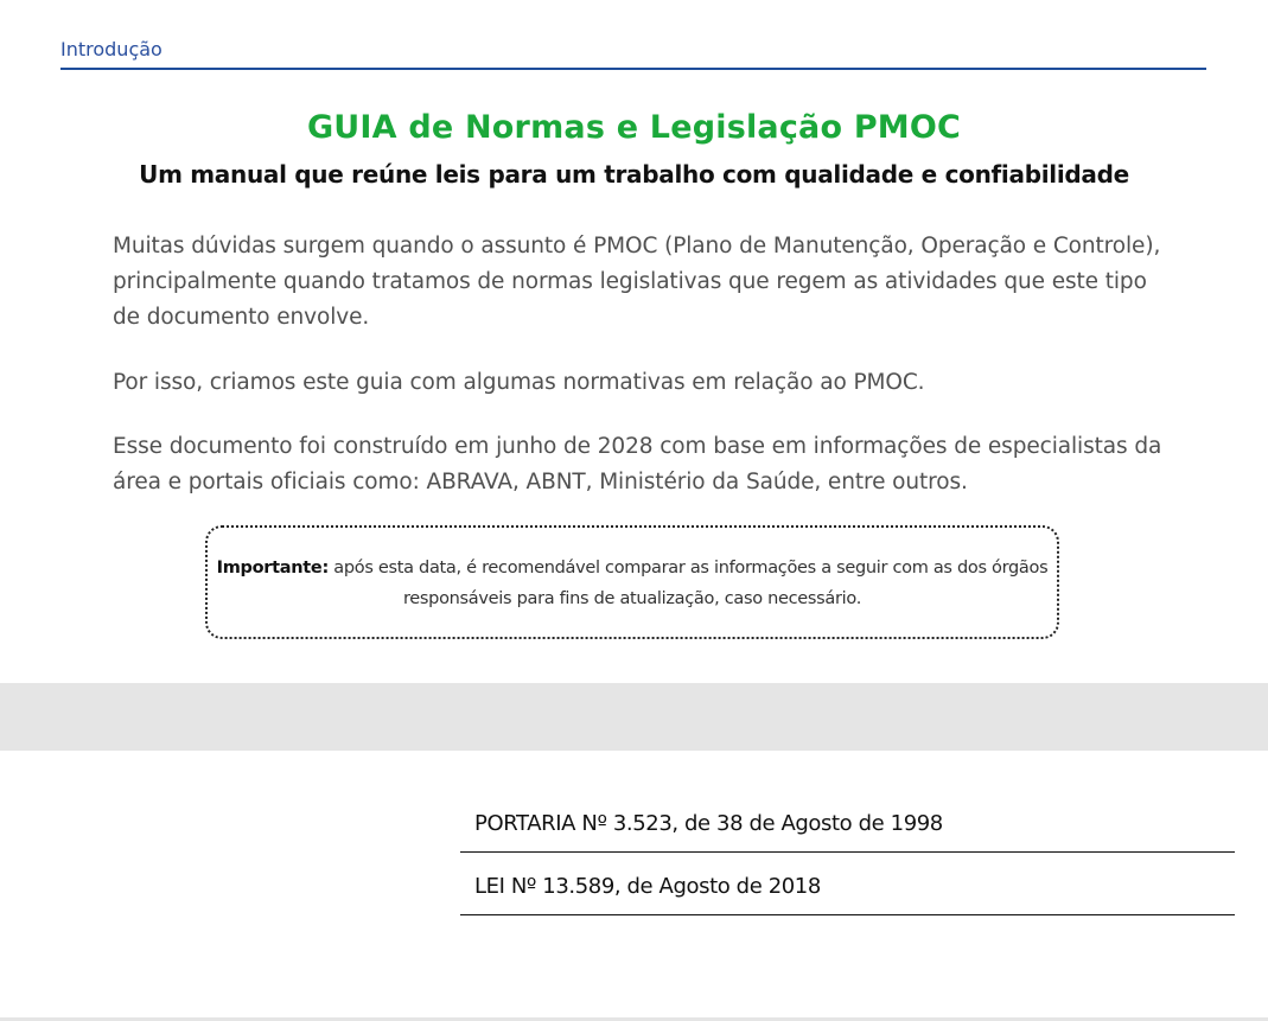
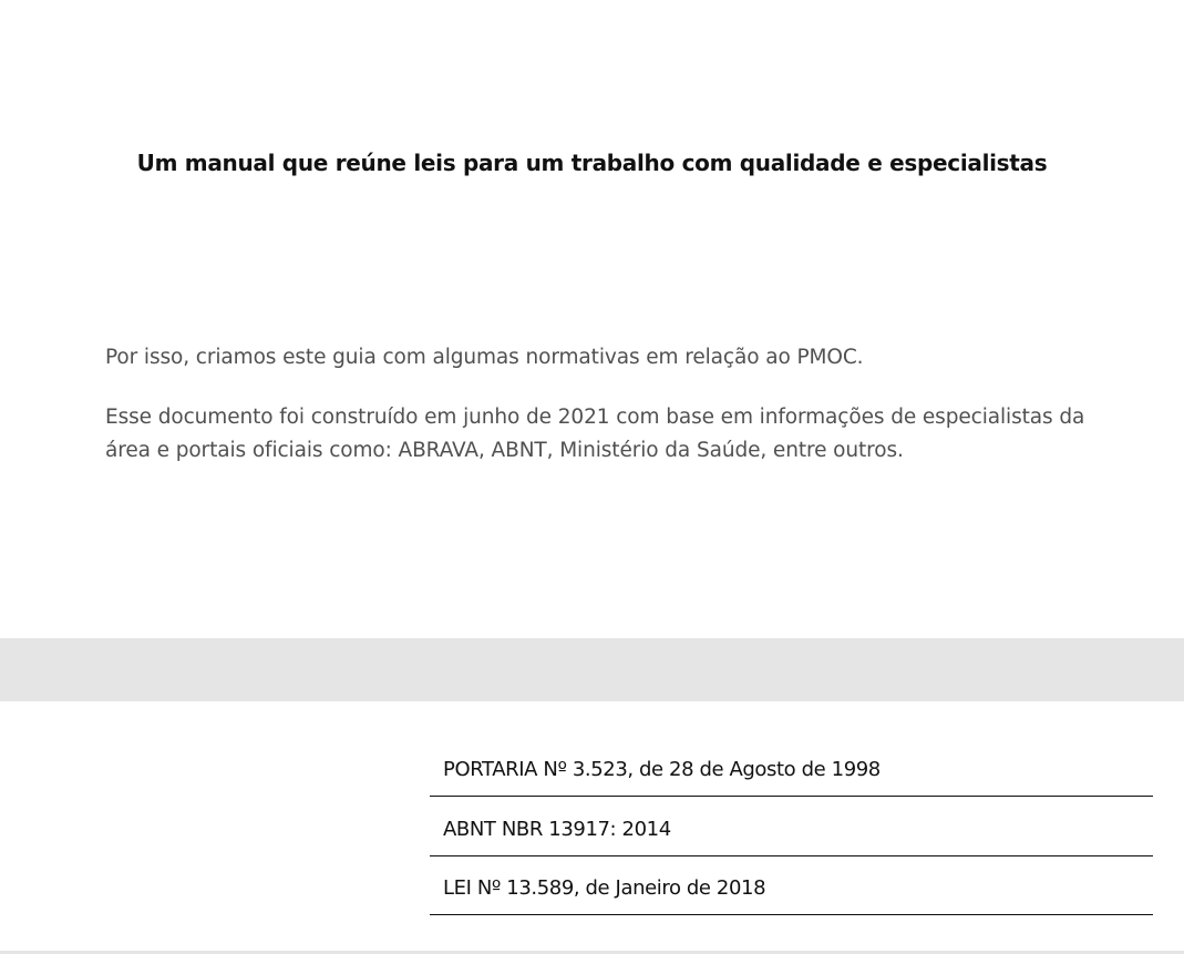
- Introdução
- GUIA de Normas e Legislação PMOC
- Um manual que reúne leis para um trabalho com qualidade e confiabilidade
+ Um manual que reúne leis para um trabalho com qualidade e especialistas
- Muitas dúvidas surgem quando o assunto é PMOC (Plano de Manutenção, Operação e Controle), principalmente quando tratamos de normas legislativas que regem as atividades que este tipo de documento envolve.
  Por isso, criamos este guia com algumas normativas em relação ao PMOC.
- Esse documento foi construído em junho de 2028 com base em informações de especialistas da área e portais oficiais como: ABRAVA, ABNT, Ministério da Saúde, entre outros.
+ Esse documento foi construído em junho de 2021 com base em informações de especialistas da área e portais oficiais como: ABRAVA, ABNT, Ministério da Saúde, entre outros.
- Importante: após esta data, é recomendável comparar as informações a seguir com as dos órgãos responsáveis para fins de atualização, caso necessário.
- PORTARIA Nº 3.523, de 38 de Agosto de 1998
+ PORTARIA Nº 3.523, de 28 de Agosto de 1998
+ ABNT NBR 13917: 2014
- LEI Nº 13.589, de Agosto de 2018
+ LEI Nº 13.589, de Janeiro de 2018
